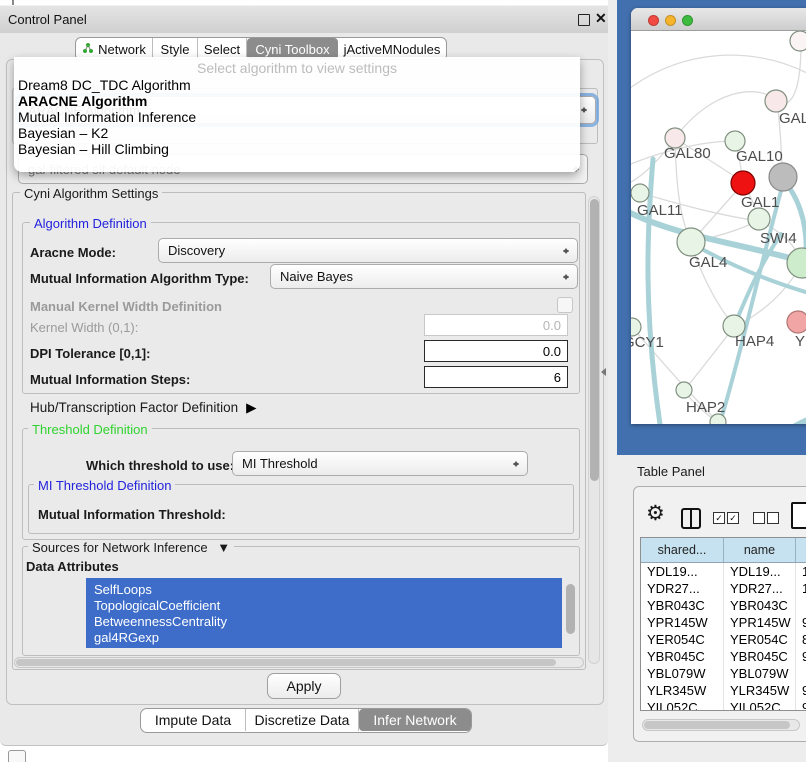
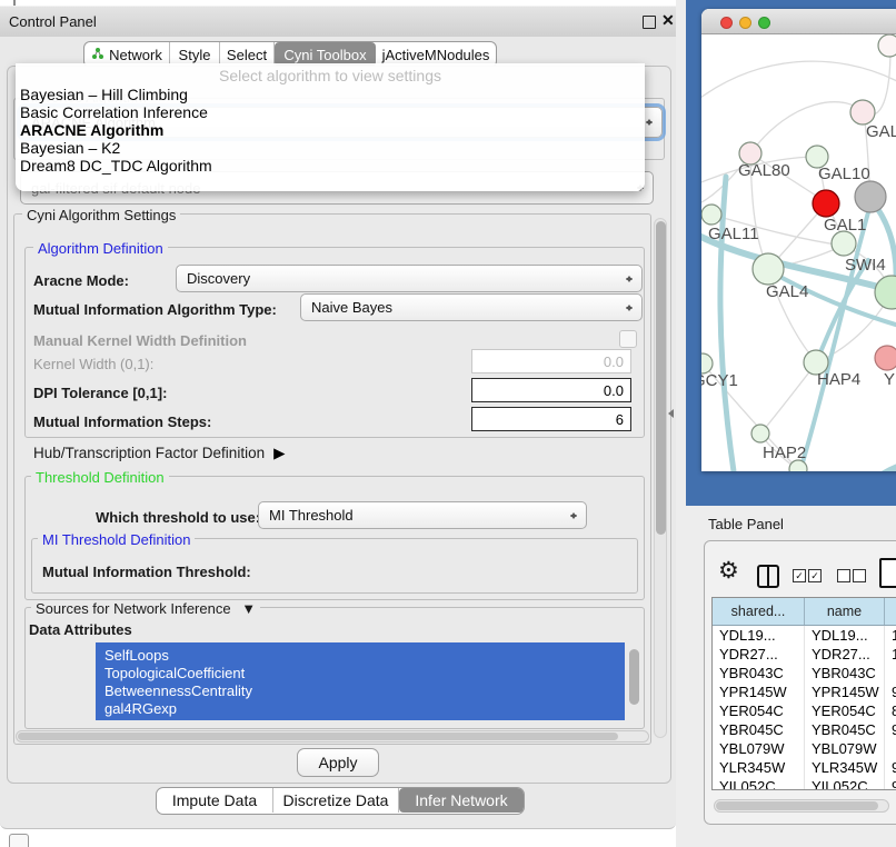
  Control Panel
  ✕
  Network
  Style
  Select
  Cyni Toolbox
  jActiveMNodules
  Cyni Algorithm Settings
  Algorithm Definition
  Aracne Mode:
  Discovery
  Mutual Information Algorithm Type:
  Naive Bayes
  Manual Kernel Width Definition
  Kernel Width (0,1):
  0.0
  DPI Tolerance [0,1]:
  0.0
  Mutual Information Steps:
  6
  Hub/Transcription Factor Definition ▶
  Threshold Definition
  Which threshold to use
  MI Threshold
  MI Threshold Definition
  Mutual Information Threshold:
  Sources for Network Inference ▼
  Data Attributes
  SelfLoops
  TopologicalCoefficient
  BetweennessCentrality
  gal4RGexp
  Apply
  Select algorithm to view settings
- Dream8 DC_TDC Algorithm
+ Bayesian – Hill Climbing
+ Basic Correlation Inference
  ARACNE Algorithm
- Mutual Information Inference
  Bayesian – K2
- Bayesian – Hill Climbing
+ Dream8 DC_TDC Algorithm
  Impute Data
  Discretize Data
  Infer Network
  GAL
  GAL80
  GAL10
  GAL1
  GAL11
  GAL4
  SWI4
  CY1
  HAP4
  Y
  HAP2
  Table Panel
  ⚙
  ✓
  ✓
  shared...
  name
  YDL19...
  YDL19...
  YDR27...
  YDR27...
  YBR043C
  YBR043C
  YPR145W
  YPR145W
  YER054C
  YER054C
  YBR045C
  YBR045C
  YBL079W
  YBL079W
  YLR345W
  YLR345W
  YIL052C
  YIL052C
